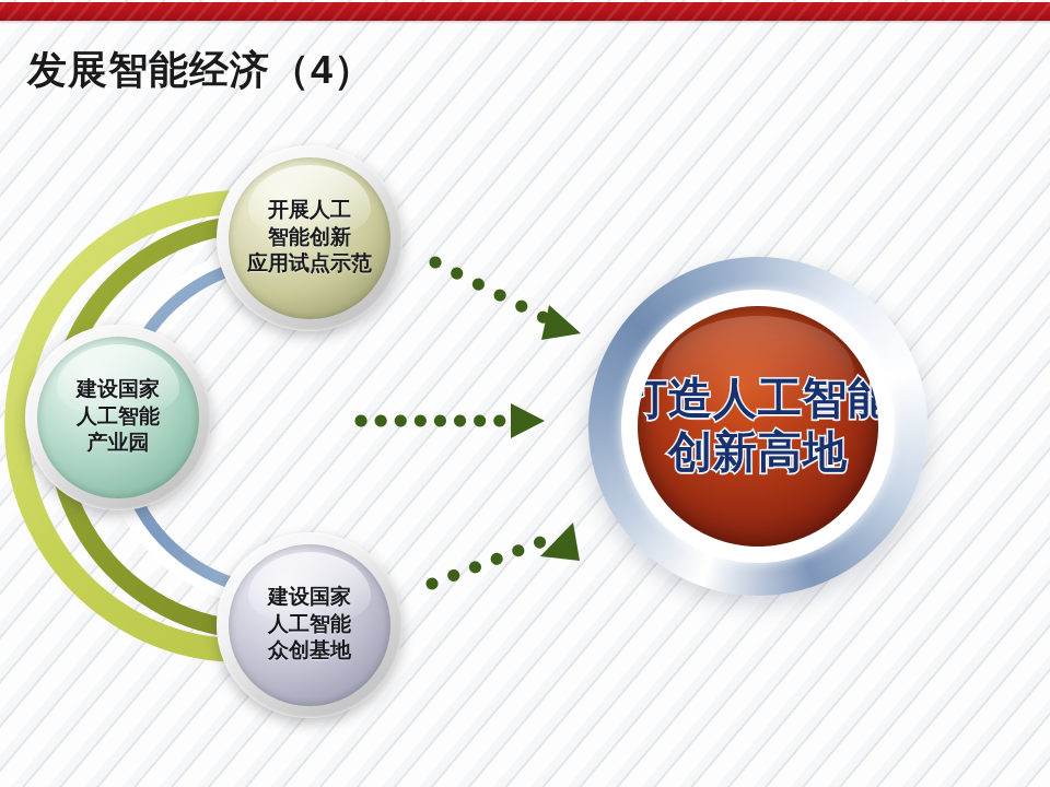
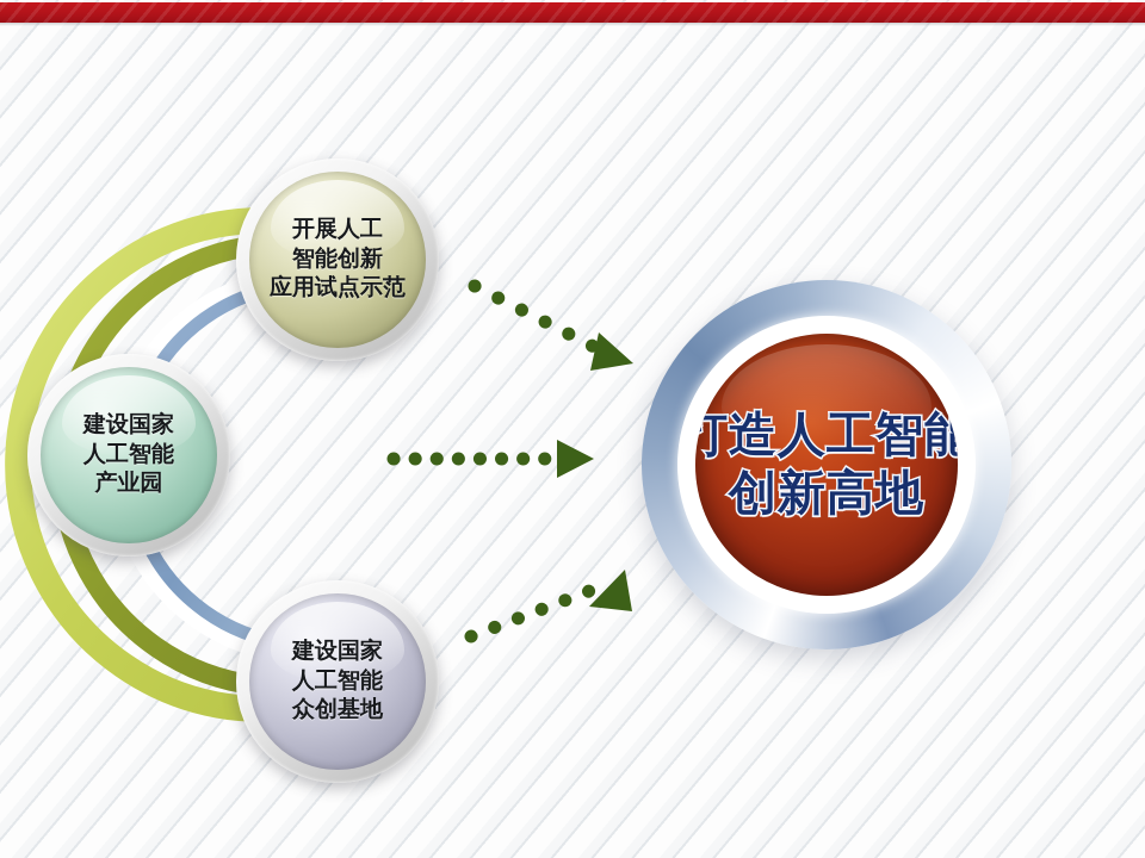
- 发展智能经济（4）
  开展人工
  智能创新
  应用试点示范
  建设国家
  人工智能
  产业园
  建设国家
  人工智能
  众创基地
  打造人工智能
  创新高地
